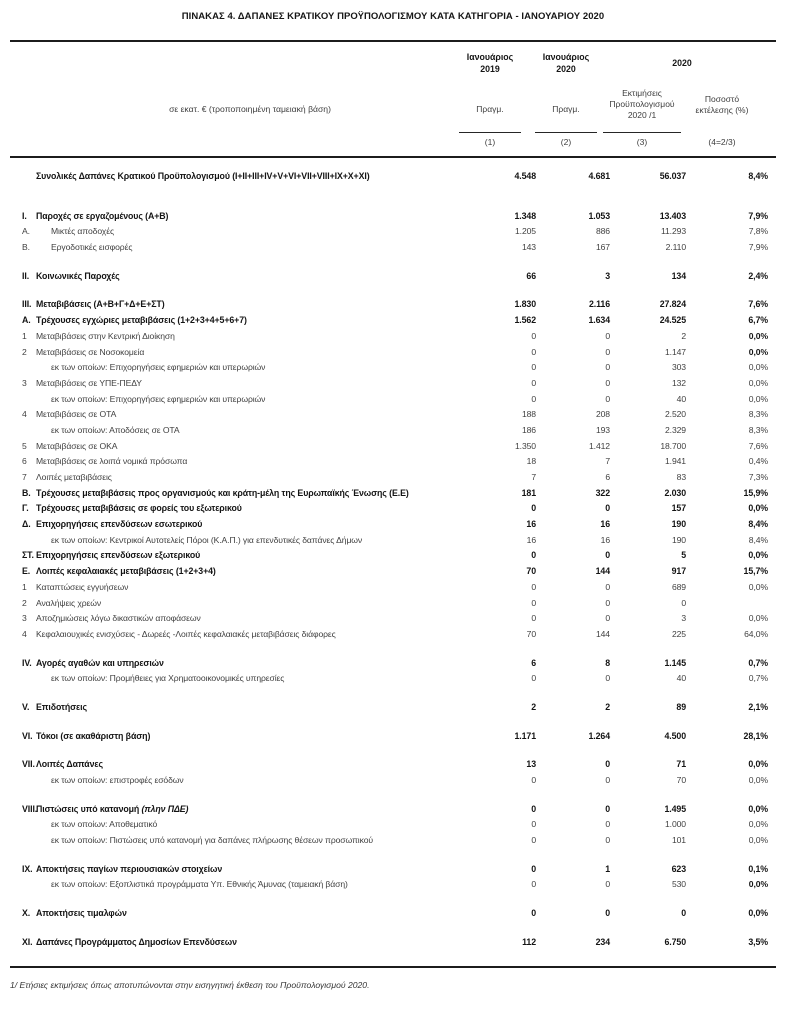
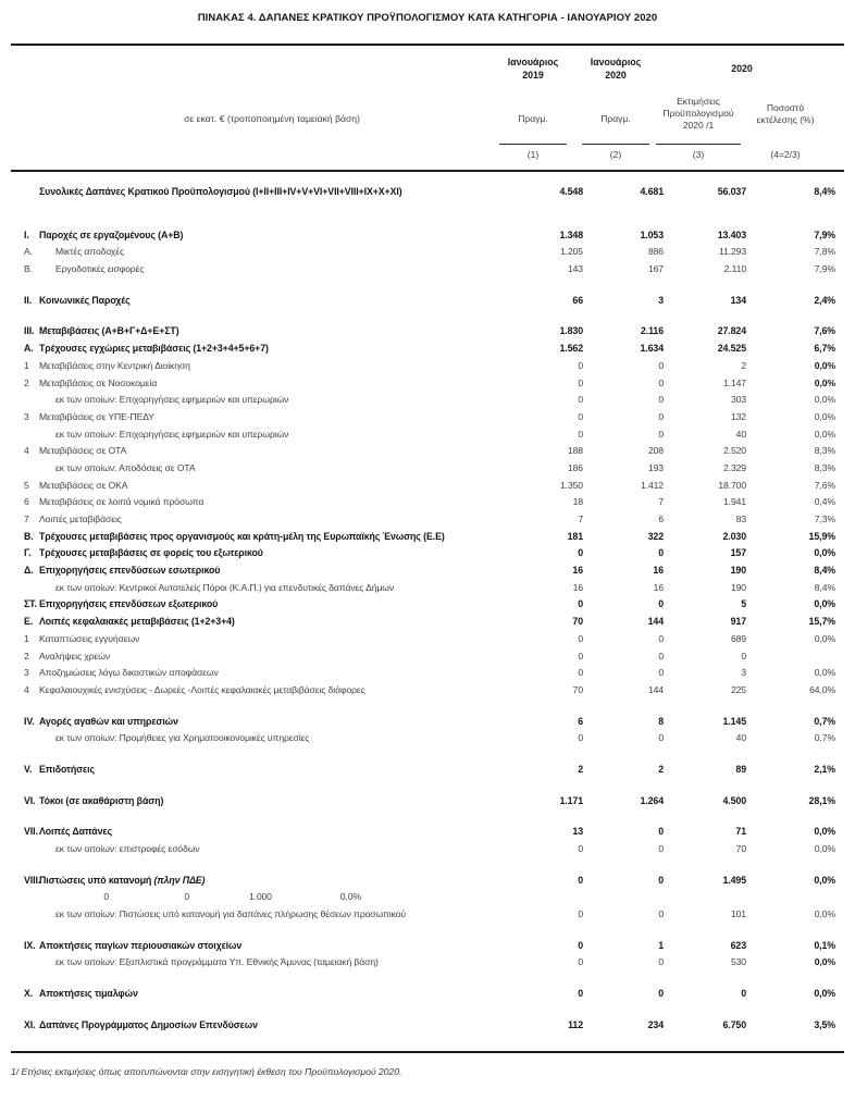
  ΠΙΝΑΚΑΣ 4. ΔΑΠΑΝΕΣ ΚΡΑΤΙΚΟΥ ΠΡΟΫΠΟΛΟΓΙΣΜΟΥ ΚΑΤΑ ΚΑΤΗΓΟΡΙΑ - ΙΑΝΟΥΑΡΙΟΥ 2020
  Ιανουάριος
  2019
  Ιανουάριος
  2020
  2020
  σε εκατ. € (τροποποιημένη ταμειακή βάση)
  Πραγμ.
  Πραγμ.
  Εκτιμήσεις
  Προϋπολογισμού
  2020 /1
  Ποσοστό
  εκτέλεσης (%)
  (1)
  (2)
  (3)
  (4=2/3)
  Συνολικές Δαπάνες Κρατικού Προϋπολογισμού (I+II+III+IV+V+VI+VII+VIII+IX+X+XI)
  4.548
  4.681
  56.037
  8,4%
  I.
  Παροχές σε εργαζομένους (Α+Β)
  1.348
  1.053
  13.403
  7,9%
  Α.
  Μικτές αποδοχές
  1.205
  886
  11.293
  7,8%
  Β.
  Εργοδοτικές εισφορές
  143
  167
  2.110
  7,9%
  II.
  Κοινωνικές Παροχές
  66
  3
  134
  2,4%
  III.
  Μεταβιβάσεις (Α+Β+Γ+Δ+Ε+ΣΤ)
  1.830
  2.116
  27.824
  7,6%
  Α.
  Τρέχουσες εγχώριες μεταβιβάσεις (1+2+3+4+5+6+7)
  1.562
  1.634
  24.525
  6,7%
  1
  Μεταβιβάσεις στην Κεντρική Διοίκηση
  0
  0
  2
  0,0%
  2
  Μεταβιβάσεις σε Νοσοκομεία
  0
  0
  1.147
  0,0%
  εκ των οποίων: Επιχορηγήσεις εφημεριών και υπερωριών
  0
  0
  303
  0,0%
  3
  Μεταβιβάσεις σε ΥΠΕ-ΠΕΔΥ
  0
  0
  132
  0,0%
  εκ των οποίων: Επιχορηγήσεις εφημεριών και υπερωριών
  0
  0
  40
  0,0%
  4
  Μεταβιβάσεις σε ΟΤΑ
  188
  208
  2.520
  8,3%
  εκ των οποίων: Αποδόσεις σε ΟΤΑ
  186
  193
  2.329
  8,3%
  5
  Μεταβιβάσεις σε ΟΚΑ
  1.350
  1.412
  18.700
  7,6%
  6
  Μεταβιβάσεις σε λοιπά νομικά πρόσωπα
  18
  7
  1.941
  0,4%
  7
  Λοιπές μεταβιβάσεις
  7
  6
  83
  7,3%
  Β.
  Τρέχουσες μεταβιβάσεις προς οργανισμούς και κράτη-μέλη της Ευρωπαϊκής Ένωσης (Ε.Ε)
  181
  322
  2.030
  15,9%
  Γ.
  Τρέχουσες μεταβιβάσεις σε φορείς του εξωτερικού
  0
  0
  157
  0,0%
  Δ.
  Επιχορηγήσεις επενδύσεων εσωτερικού
  16
  16
  190
  8,4%
  εκ των οποίων: Κεντρικοί Αυτοτελείς Πόροι (Κ.Α.Π.) για επενδυτικές δαπάνες Δήμων
  16
  16
  190
  8,4%
  ΣΤ.
  Επιχορηγήσεις επενδύσεων εξωτερικού
  0
  0
  5
  0,0%
  Ε.
  Λοιπές κεφαλαιακές μεταβιβάσεις (1+2+3+4)
  70
  144
  917
  15,7%
  1
  Καταπτώσεις εγγυήσεων
  0
  0
  689
  0,0%
  2
  Αναλήψεις χρεών
  0
  0
  0
  3
  Αποζημιώσεις λόγω δικαστικών αποφάσεων
  0
  0
  3
  0,0%
  4
  Κεφαλαιουχικές ενισχύσεις - Δωρεές -Λοιπές κεφαλαιακές μεταβιβάσεις διάφορες
  70
  144
  225
  64,0%
  IV.
  Αγορές αγαθών και υπηρεσιών
  6
  8
  1.145
  0,7%
  εκ των οποίων: Προμήθειες για Χρηματοοικονομικές υπηρεσίες
  0
  0
  40
  0,7%
  V.
  Επιδοτήσεις
  2
  2
  89
  2,1%
  VI.
  Τόκοι (σε ακαθάριστη βάση)
  1.171
  1.264
  4.500
  28,1%
  VII.
  Λοιπές Δαπάνες
  13
  0
  71
  0,0%
  εκ των οποίων: επιστροφές εσόδων
  0
  0
  70
  0,0%
  VIII.
  Πιστώσεις υπό κατανομή (πλην ΠΔΕ)
  0
  0
  1.495
  0,0%
- εκ των οποίων: Αποθεματικό
  0
  0
  1.000
  0,0%
  εκ των οποίων: Πιστώσεις υπό κατανομή για δαπάνες πλήρωσης θέσεων προσωπικού
  0
  0
  101
  0,0%
  IX.
  Αποκτήσεις παγίων περιουσιακών στοιχείων
  0
  1
  623
  0,1%
  εκ των οποίων: Εξοπλιστικά προγράμματα Υπ. Εθνικής Άμυνας (ταμειακή βάση)
  0
  0
  530
  0,0%
  X.
  Αποκτήσεις τιμαλφών
  0
  0
  0
  0,0%
  XI.
  Δαπάνες Προγράμματος Δημοσίων Επενδύσεων
  112
  234
  6.750
  3,5%
  1/ Ετήσιες εκτιμήσεις όπως αποτυπώνονται στην εισηγητική έκθεση του Προϋπολογισμού 2020.
